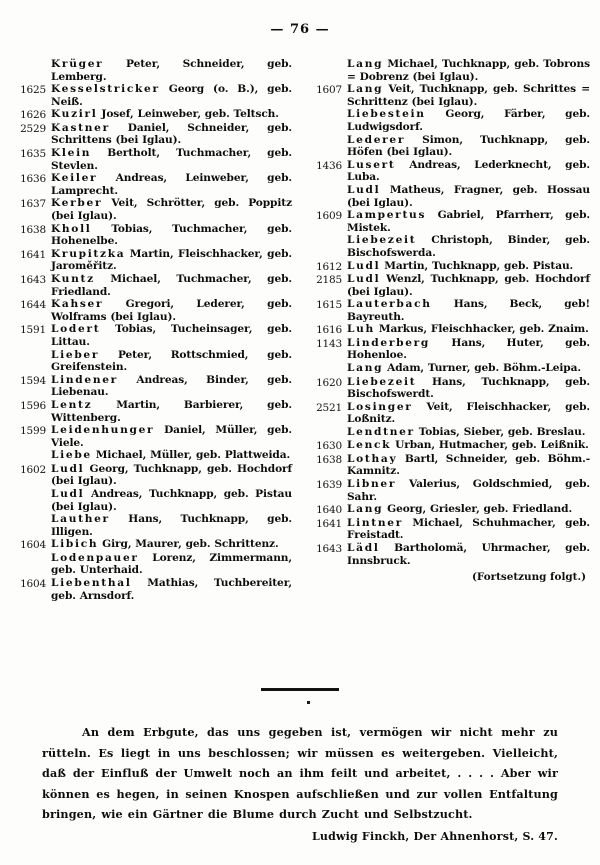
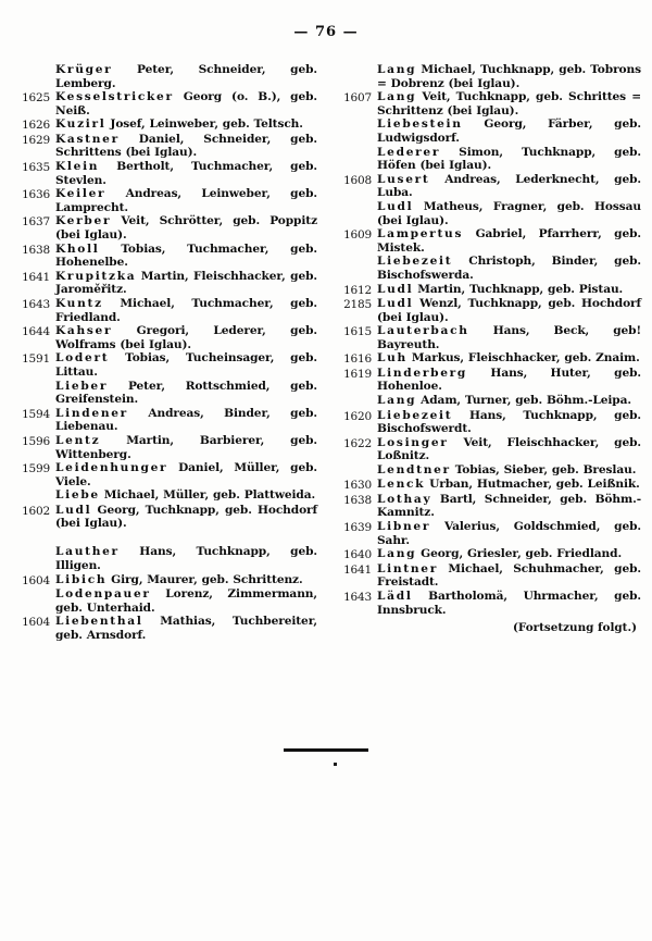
  — 76 —
  Krüger Peter, Schneider, geb. Lemberg.
  1625
  Kesselstricker Georg (o. B.), geb. Neiß.
  1626
  Kuzirl Josef, Leinweber, geb. Teltsch.
- 2529
+ 1629
  Kastner Daniel, Schneider, geb. Schrittens (bei Iglau).
  1635
  Klein Bertholt, Tuchmacher, geb. Stevlen.
  1636
  Keiler Andreas, Leinweber, geb. Lamprecht.
  1637
  Kerber Veit, Schrötter, geb. Poppitz (bei Iglau).
  1638
  Kholl Tobias, Tuchmacher, geb. Hohenelbe.
  1641
  Krupitzka Martin, Fleischhacker, geb. Jaroměřitz.
  1643
  Kuntz Michael, Tuchmacher, geb. Friedland.
  1644
  Kahser Gregori, Lederer, geb. Wolframs (bei Iglau).
  1591
  Lodert Tobias, Tucheinsager, geb. Littau.
  Lieber Peter, Rottschmied, geb. Greifenstein.
  1594
  Lindener Andreas, Binder, geb. Liebenau.
  1596
  Lentz Martin, Barbierer, geb. Wittenberg.
  1599
  Leidenhunger Daniel, Müller, geb. Viele.
  Liebe Michael, Müller, geb. Plattweida.
  1602
  Ludl Georg, Tuchknapp, geb. Hochdorf (bei Iglau).
- Ludl Andreas, Tuchknapp, geb. Pistau (bei Iglau).
  Lauther Hans, Tuchknapp, geb. Illigen.
  1604
  Libich Girg, Maurer, geb. Schrittenz.
  Lodenpauer Lorenz, Zimmermann, geb. Unterhaid.
  1604
  Liebenthal Mathias, Tuchbereiter, geb. Arnsdorf.
  Lang Michael, Tuchknapp, geb. Tobrons = Dobrenz (bei Iglau).
  1607
  Lang Veit, Tuchknapp, geb. Schrittes = Schrittenz (bei Iglau).
  Liebestein Georg, Färber, geb. Ludwigsdorf.
  Lederer Simon, Tuchknapp, geb. Höfen (bei Iglau).
- 1436
+ 1608
  Lusert Andreas, Lederknecht, geb. Luba.
  Ludl Matheus, Fragner, geb. Hossau (bei Iglau).
  1609
  Lampertus Gabriel, Pfarrherr, geb. Mistek.
  Liebezeit Christoph, Binder, geb. Bischofswerda.
  1612
  Ludl Martin, Tuchknapp, geb. Pistau.
  2185
  Ludl Wenzl, Tuchknapp, geb. Hochdorf (bei Iglau).
  1615
  Lauterbach Hans, Beck, geb! Bayreuth.
  1616
  Luh Markus, Fleischhacker, geb. Znaim.
- 1143
+ 1619
  Linderberg Hans, Huter, geb. Hohenloe.
  Lang Adam, Turner, geb. Böhm.-Leipa.
  1620
  Liebezeit Hans, Tuchknapp, geb. Bischofswerdt.
- 2521
+ 1622
  Losinger Veit, Fleischhacker, geb. Loßnitz.
  Lendtner Tobias, Sieber, geb. Breslau.
  1630
  Lenck Urban, Hutmacher, geb. Leißnik.
  1638
  Lothay Bartl, Schneider, geb. Böhm.-Kamnitz.
  1639
  Libner Valerius, Goldschmied, geb. Sahr.
  1640
  Lang Georg, Griesler, geb. Friedland.
  1641
  Lintner Michael, Schuhmacher, geb. Freistadt.
  1643
  Lädl Bartholomä, Uhrmacher, geb. Innsbruck.
  (Fortsetzung folgt.)
- An dem Erbgute, das uns gegeben ist, vermögen wir nicht mehr zu rütteln. Es liegt in uns beschlossen; wir müssen es weitergeben. Vielleicht, daß der Einfluß der Umwelt noch an ihm feilt und arbeitet, . . . . Aber wir können es hegen, in seinen Knospen aufschließen und zur vollen Entfaltung bringen, wie ein Gärtner die Blume durch Zucht und Selbstzucht.
- Ludwig Finckh, Der Ahnenhorst, S. 47.
